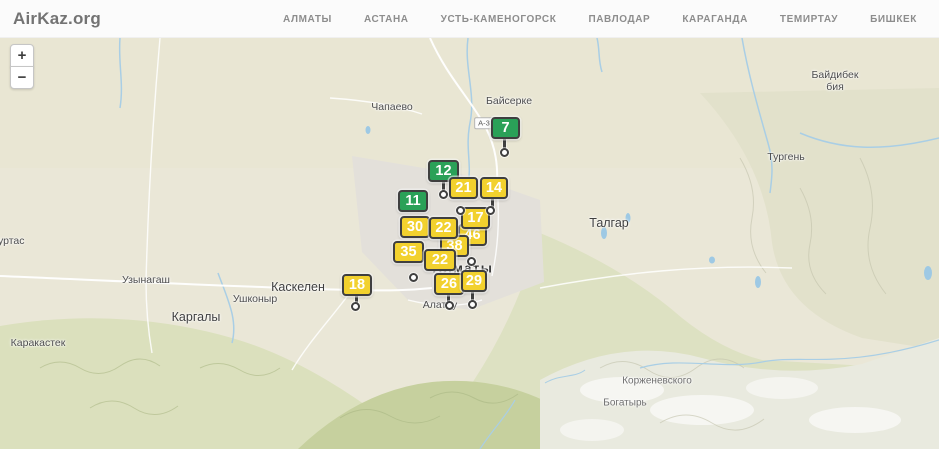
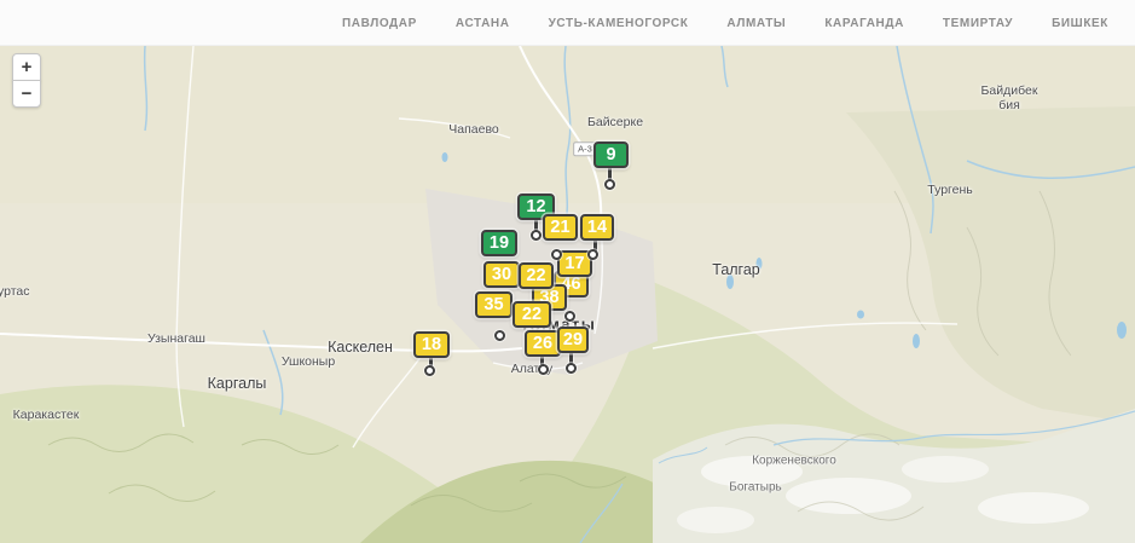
- AirKaz.org
- АЛМАТЫ
+ ПАВЛОДАР
  АСТАНА
  УСТЬ-КАМЕНОГОРСК
- ПАВЛОДАР
+ АЛМАТЫ
  КАРАГАНДА
  ТЕМИРТАУ
  БИШКЕК
  +
  −
  Чапаево
  Байсерке
  А-3
  Тургень
  Байдибек
  бия
  Талгар
  Узынагаш
  Каскелен
  Ушконыр
  Каргалы
  Каракастек
  уртас
  Корженевского
  Богатырь
  Алату
- 7
+ 9
  12
  21
  14
  46
  17
  38
  30
  22
- 11
+ 19
  35
  22
  26
  29
  18
